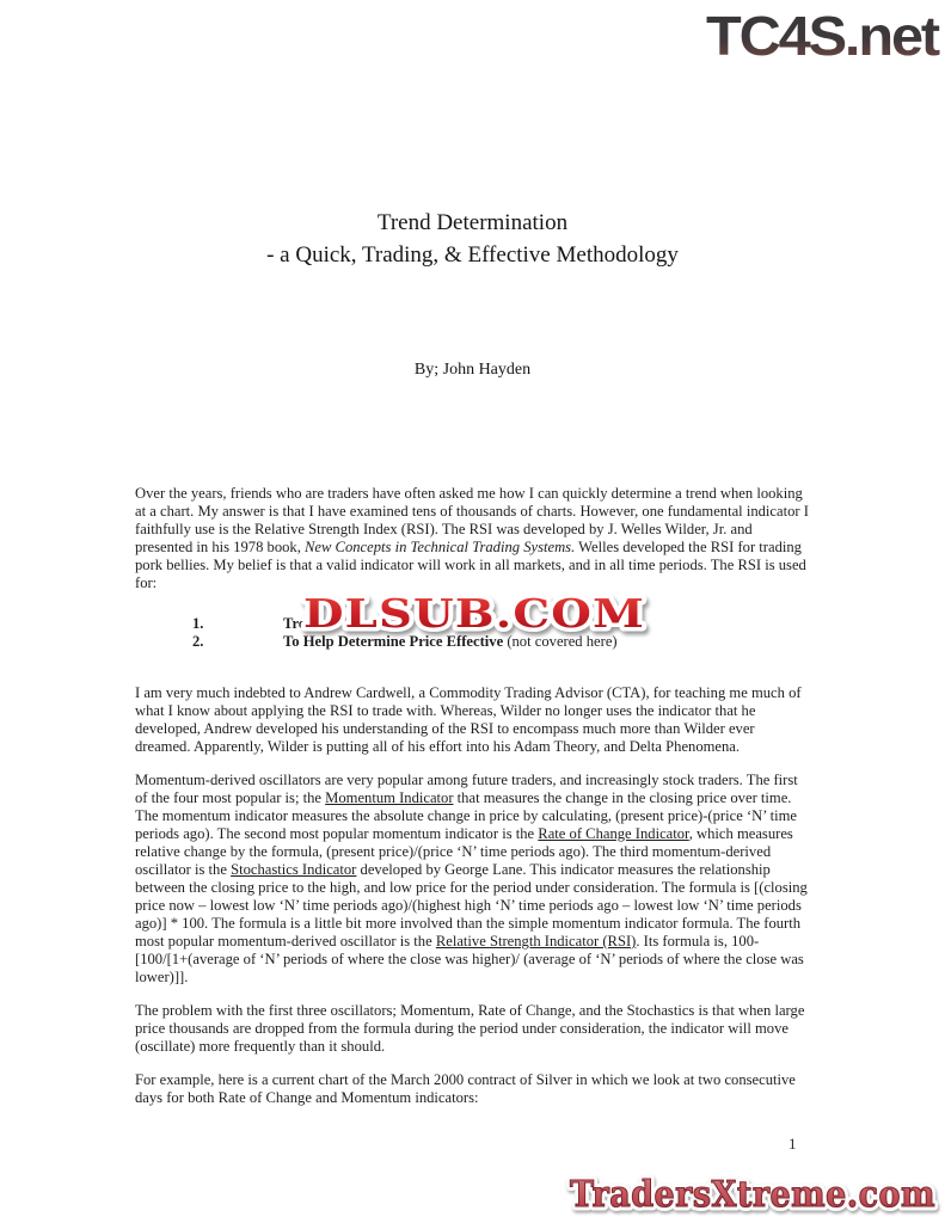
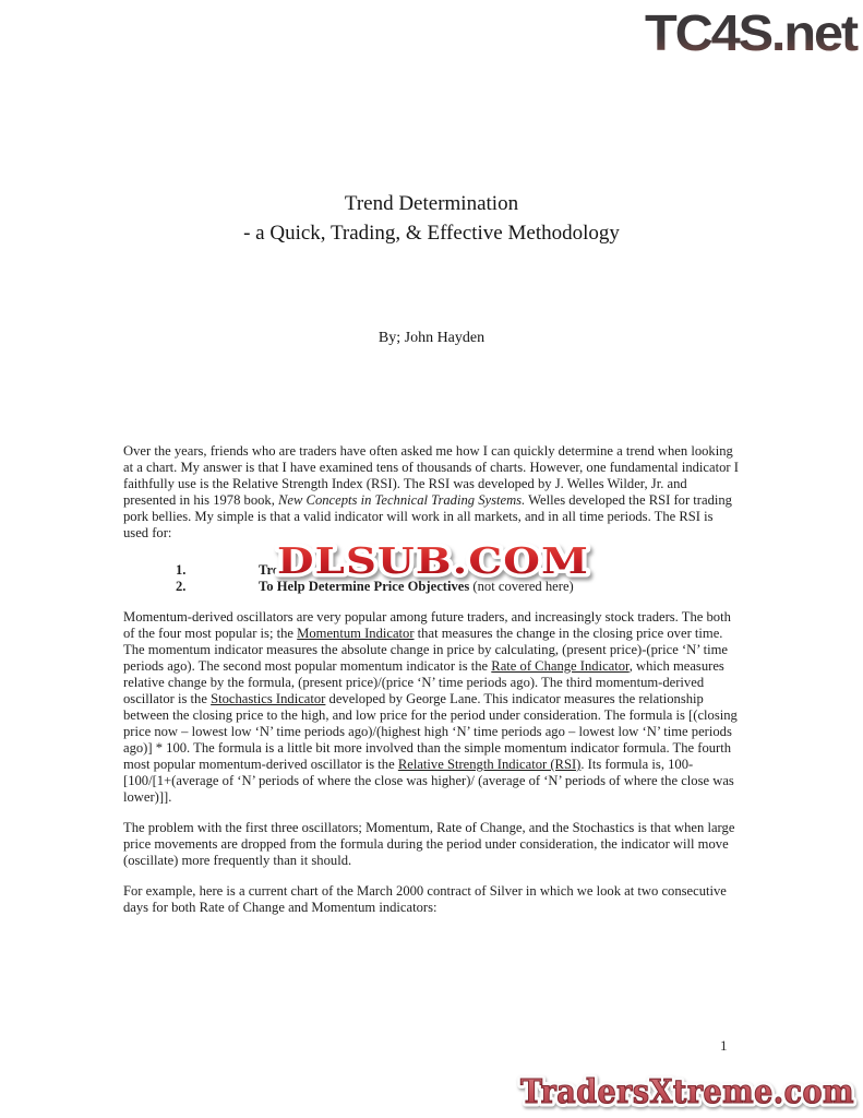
  TC4S.net
  Trend Determination
  - a Quick, Trading, & Effective Methodology
  By; John Hayden
- Over the years, friends who are traders have often asked me how I can quickly determine a trend when looking at a chart. My answer is that I have examined tens of thousands of charts. However, one fundamental indicator I faithfully use is the Relative Strength Index (RSI). The RSI was developed by J. Welles Wilder, Jr. and presented in his 1978 book, New Concepts in Technical Trading Systems. Welles developed the RSI for trading pork bellies. My belief is that a valid indicator will work in all markets, and in all time periods. The RSI is used for:
+ Over the years, friends who are traders have often asked me how I can quickly determine a trend when looking at a chart. My answer is that I have examined tens of thousands of charts. However, one fundamental indicator I faithfully use is the Relative Strength Index (RSI). The RSI was developed by J. Welles Wilder, Jr. and presented in his 1978 book, New Concepts in Technical Trading Systems. Welles developed the RSI for trading pork bellies. My simple is that a valid indicator will work in all markets, and in all time periods. The RSI is used for:
  1.
  Trend A
  2.
- To Help Determine Price Effective (not covered here)
+ To Help Determine Price Objectives (not covered here)
- I am very much indebted to Andrew Cardwell, a Commodity Trading Advisor (CTA), for teaching me much of what I know about applying the RSI to trade with. Whereas, Wilder no longer uses the indicator that he developed, Andrew developed his understanding of the RSI to encompass much more than Wilder ever dreamed. Apparently, Wilder is putting all of his effort into his Adam Theory, and Delta Phenomena.
- Momentum-derived oscillators are very popular among future traders, and increasingly stock traders. The first of the four most popular is; the Momentum Indicator that measures the change in the closing price over time. The momentum indicator measures the absolute change in price by calculating, (present price)-(price ‘N’ time periods ago). The second most popular momentum indicator is the Rate of Change Indicator, which measures relative change by the formula, (present price)/(price ‘N’ time periods ago). The third momentum-derived oscillator is the Stochastics Indicator developed by George Lane. This indicator measures the relationship between the closing price to the high, and low price for the period under consideration. The formula is [(closing price now – lowest low ‘N’ time periods ago)/(highest high ‘N’ time periods ago – lowest low ‘N’ time periods ago)] * 100. The formula is a little bit more involved than the simple momentum indicator formula. The fourth most popular momentum-derived oscillator is the Relative Strength Indicator (RSI). Its formula is, 100-[100/[1+(average of ‘N’ periods of where the close was higher)/ (average of ‘N’ periods of where the close was lower)]].
+ Momentum-derived oscillators are very popular among future traders, and increasingly stock traders. The both of the four most popular is; the Momentum Indicator that measures the change in the closing price over time. The momentum indicator measures the absolute change in price by calculating, (present price)-(price ‘N’ time periods ago). The second most popular momentum indicator is the Rate of Change Indicator, which measures relative change by the formula, (present price)/(price ‘N’ time periods ago). The third momentum-derived oscillator is the Stochastics Indicator developed by George Lane. This indicator measures the relationship between the closing price to the high, and low price for the period under consideration. The formula is [(closing price now – lowest low ‘N’ time periods ago)/(highest high ‘N’ time periods ago – lowest low ‘N’ time periods ago)] * 100. The formula is a little bit more involved than the simple momentum indicator formula. The fourth most popular momentum-derived oscillator is the Relative Strength Indicator (RSI). Its formula is, 100-[100/[1+(average of ‘N’ periods of where the close was higher)/ (average of ‘N’ periods of where the close was lower)]].
- The problem with the first three oscillators; Momentum, Rate of Change, and the Stochastics is that when large price thousands are dropped from the formula during the period under consideration, the indicator will move (oscillate) more frequently than it should.
+ The problem with the first three oscillators; Momentum, Rate of Change, and the Stochastics is that when large price movements are dropped from the formula during the period under consideration, the indicator will move (oscillate) more frequently than it should.
  For example, here is a current chart of the March 2000 contract of Silver in which we look at two consecutive days for both Rate of Change and Momentum indicators:
  DLSUB.COM
  1
  TradersXtreme.com
